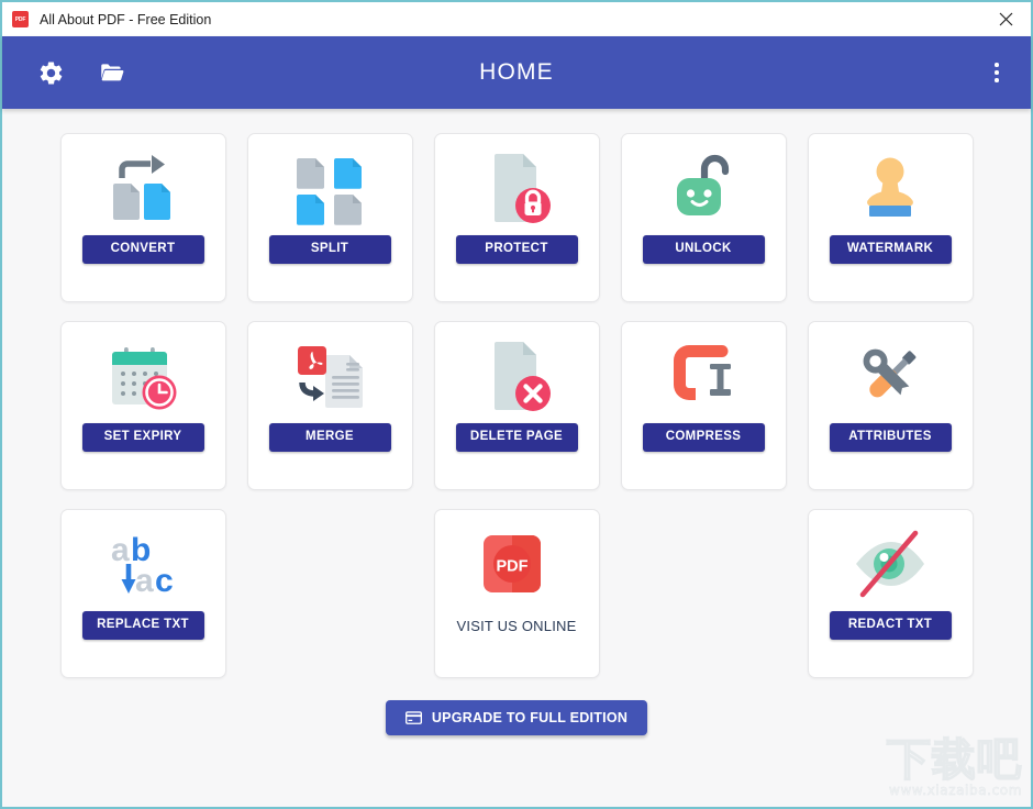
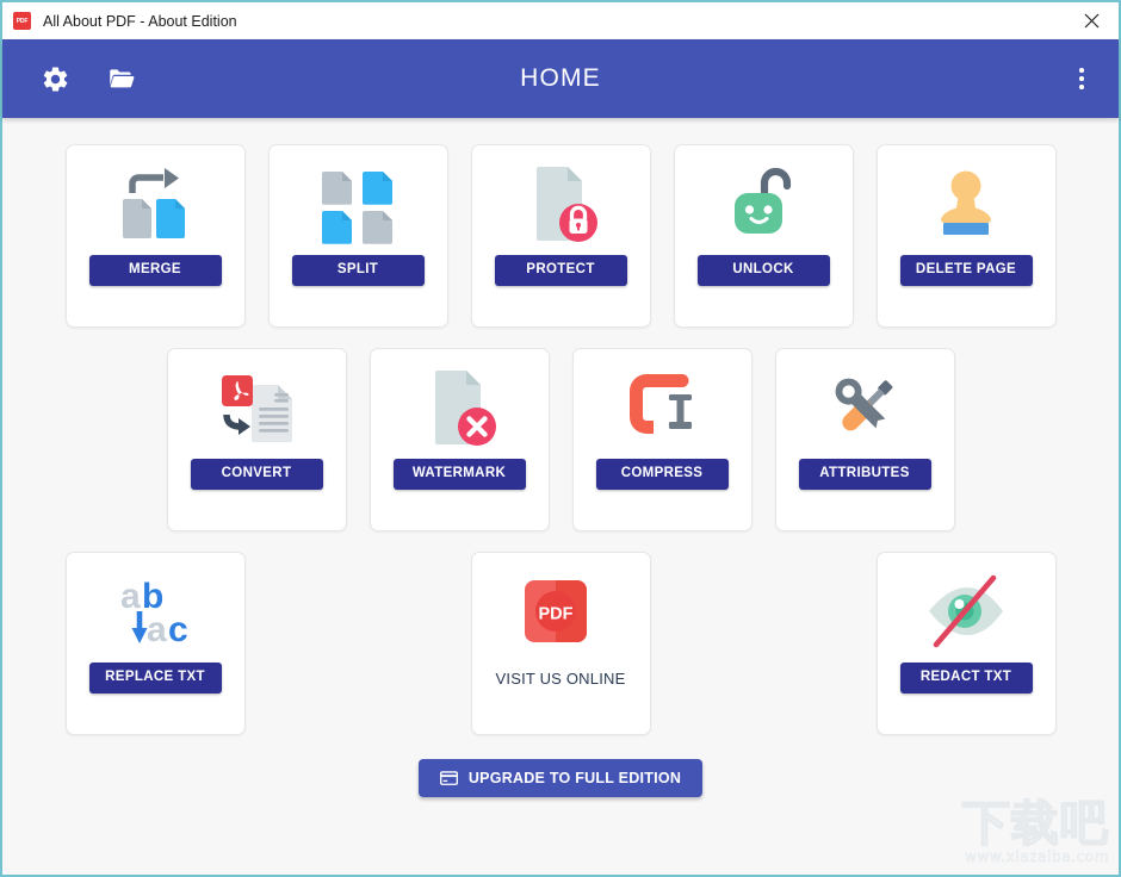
- All About PDF - Free Edition
+ All About PDF - About Edition
  HOME
- CONVERT
+ MERGE
  SPLIT
  PROTECT
  UNLOCK
- WATERMARK
+ DELETE PAGE
- SET EXPIRY
- MERGE
+ CONVERT
- DELETE PAGE
+ WATERMARK
  COMPRESS
  ATTRIBUTES
  a
  b
  a
  c
  REPLACE TXT
  PDF
  VISIT US ONLINE
  REDACT TXT
  UPGRADE TO FULL EDITION
